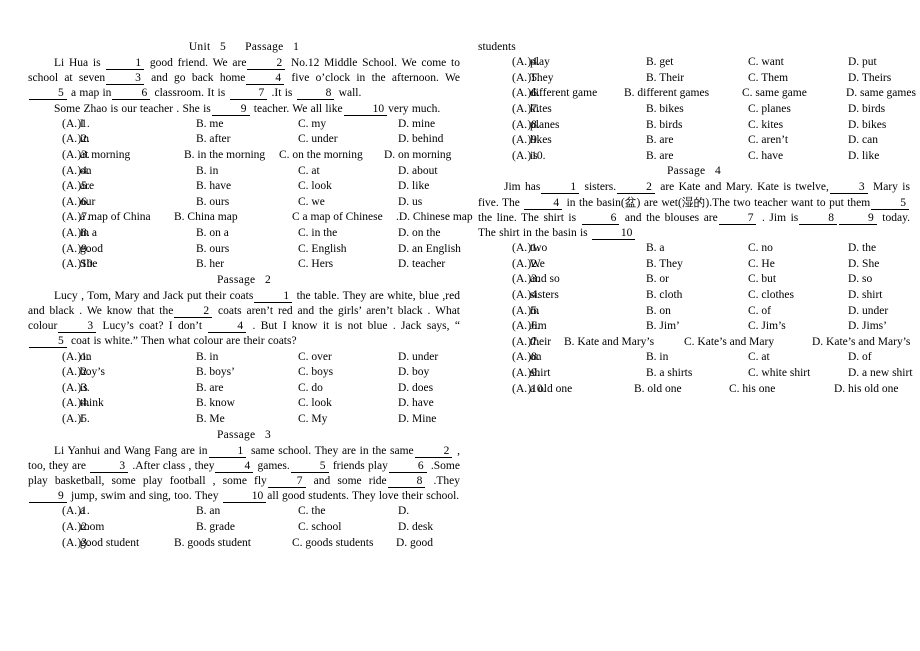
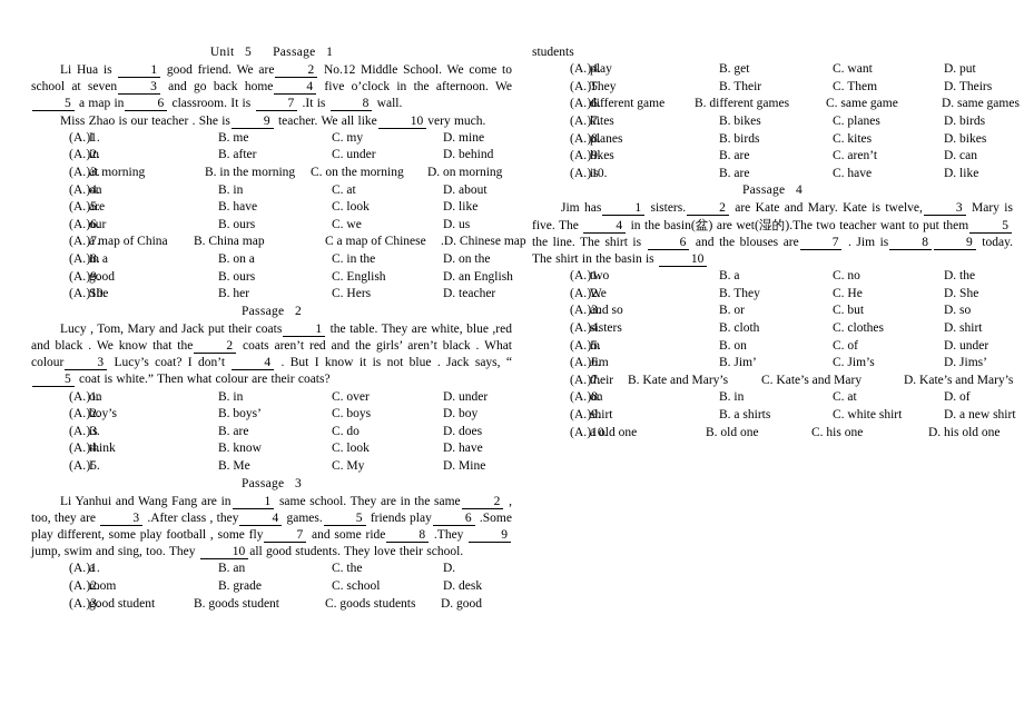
  Unit 5 Passage 1
  Li Hua is 1 good friend. We are 2 No.12 Middle School. We come to school at seven 3 and go back home 4 five o’clock in the afternoon. We5 a map in 6 classroom. It is 7 .It is 8 wall.
- Some Zhao is our teacher . She is 9 teacher. We all like 10 very much.
+ Miss Zhao is our teacher . She is 9 teacher. We all like 10 very much.
  ( )1.
  A. I
  B. me
  C. my
  D. mine
  ( )2.
  A. in
  B. after
  C. under
  D. behind
  ( )3.
  A. at morning
  B. in the morning
  C. on the morning
  D. on morning
  ( )4.
  A. on
  B. in
  C. at
  D. about
  ( )5.
  A. are
  B. have
  C. look
  D. like
  ( )6.
  A. our
  B. ours
  C. we
  D. us
  ( )7.
  A. a map of China
  B. China map
  C a map of Chinese
  .D. Chinese map
  ( )8.
  A. in a
  B. on a
  C. in the
  D. on the
  ( )9.
  A. good
  B. ours
  C. English
  D. an English
  ( )10.
  A. She
  B. her
  C. Hers
  D. teacher
  Passage 2
  Lucy , Tom, Mary and Jack put their coats 1 the table. They are white, blue ,red and black . We know that the 2 coats aren’t red and the girls’ aren’t black . What colour 3 Lucy’s coat? I don’t 4 . But I know it is not blue . Jack says, “5 coat is white.” Then what colour are their coats?
  ( )1.
  A. on
  B. in
  C. over
  D. under
  ( )2.
  A. boy’s
  B. boys’
  C. boys
  D. boy
  ( )3.
  A. is
  B. are
  C. do
  D. does
  ( )4.
  A. think
  B. know
  C. look
  D. have
  ( )5.
  A. I
  B. Me
  C. My
  D. Mine
  Passage 3
- Li Yanhui and Wang Fang are in 1 same school. They are in the same 2 , too, they are 3 .After class , they 4 games. 5 friends play 6 .Some play basketball, some play football , some fly 7 and some ride 8 .They 9 jump, swim and sing, too. They 10 all good students. They love their school.
+ Li Yanhui and Wang Fang are in 1 same school. They are in the same 2 , too, they are 3 .After class , they 4 games. 5 friends play 6 .Some play different, some play football , some fly 7 and some ride 8 .They 9 jump, swim and sing, too. They 10 all good students. They love their school.
  ( )1.
  A. a
  B. an
  C. the
  D.
  ( )2.
  A. room
  B. grade
  C. school
  D. desk
  ( )3.
  A. good student
  B. goods student
  C. goods students
  D. good
  students
  ( )4.
  A. play
  B. get
  C. want
  D. put
  ( )5.
  A. They
  B. Their
  C. Them
  D. Theirs
  ( )6.
  A. different game
  B. different games
  C. same game
  D. same games
  ( )7.
  A. kites
  B. bikes
  C. planes
  D. birds
  ( )8.
  A. planes
  B. birds
  C. kites
  D. bikes
  ( )9.
  A. likes
  B. are
  C. aren’t
  D. can
  ( )10.
  A. is
  B. are
  C. have
  D. like
  Passage 4
  Jim has 1 sisters. 2 are Kate and Mary. Kate is twelve, 3 Mary is five. The 4 in the basin(盆) are wet(湿的).The two teacher want to put them 5 the line. The shirt is 6 and the blouses are 7 . Jim is 8 9 today. The shirt in the basin is 10
  ( )1.
  A. two
  B. a
  C. no
  D. the
  ( )2.
  A. We
  B. They
  C. He
  D. She
  ( )3.
  A. and so
  B. or
  C. but
  D. so
  ( )4.
  A. sisters
  B. cloth
  C. clothes
  D. shirt
  ( )5.
  A. in
  B. on
  C. of
  D. under
  ( )6.
  A. Jim
  B. Jim’
  C. Jim’s
  D. Jims’
  ( )7.
  A. their
  B. Kate and Mary’s
  C. Kate’s and Mary
  D. Kate’s and Mary’s
  ( )8.
  A. on
  B. in
  C. at
  D. of
  ( )9.
  A. shirt
  B. a shirts
  C. white shirt
  D. a new shirt
  ( )10.
  A. a old one
  B. old one
  C. his one
  D. his old one
